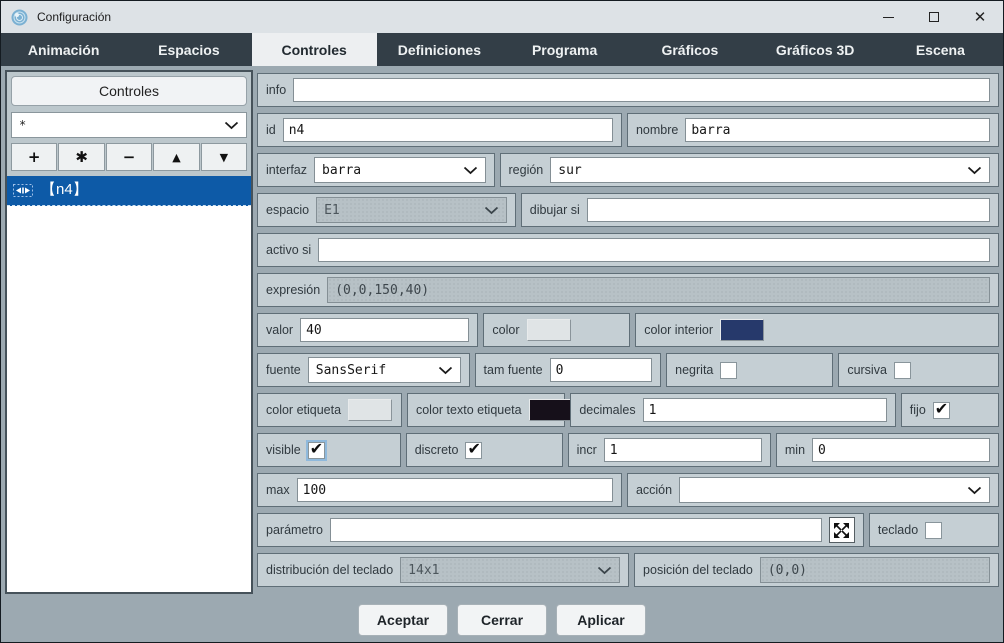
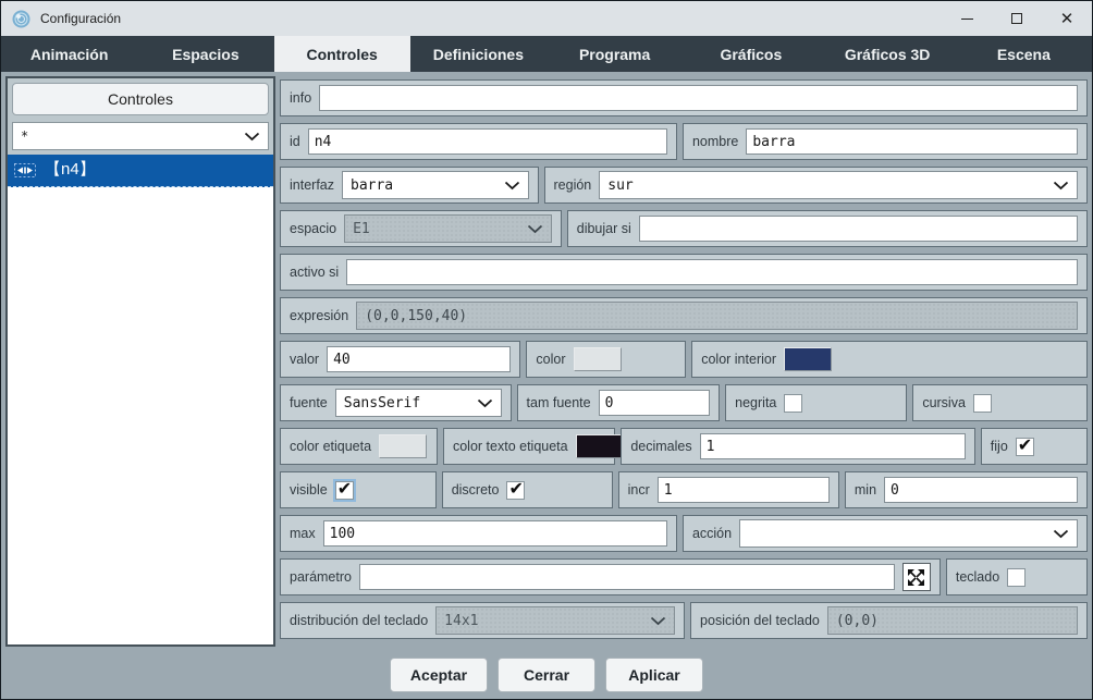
  Configuración
  ✕
  Animación
  Espacios
  Controles
  Definiciones
  Programa
  Gráficos
  Gráficos 3D
  Escena
  Controles
  *
- +
- ✱
- −
- ▲
- ▼
  【n4】
  info
  id
  n4
  nombre
  barra
  interfaz
  barra
  región
  sur
  espacio
  E1
  dibujar si
  activo si
  expresión
  (0,0,150,40)
  valor
  40
  color
  color interior
  fuente
  SansSerif
  tam fuente
  0
  negrita
  cursiva
  color etiqueta
  color texto etiqueta
  decimales
  1
  fijo
  ✔
  visible
  ✔
  discreto
  ✔
  incr
  1
  min
  0
  max
  100
  acción
  parámetro
  teclado
  distribución del teclado
  14x1
  posición del teclado
  (0,0)
  Aceptar
  Cerrar
  Aplicar
